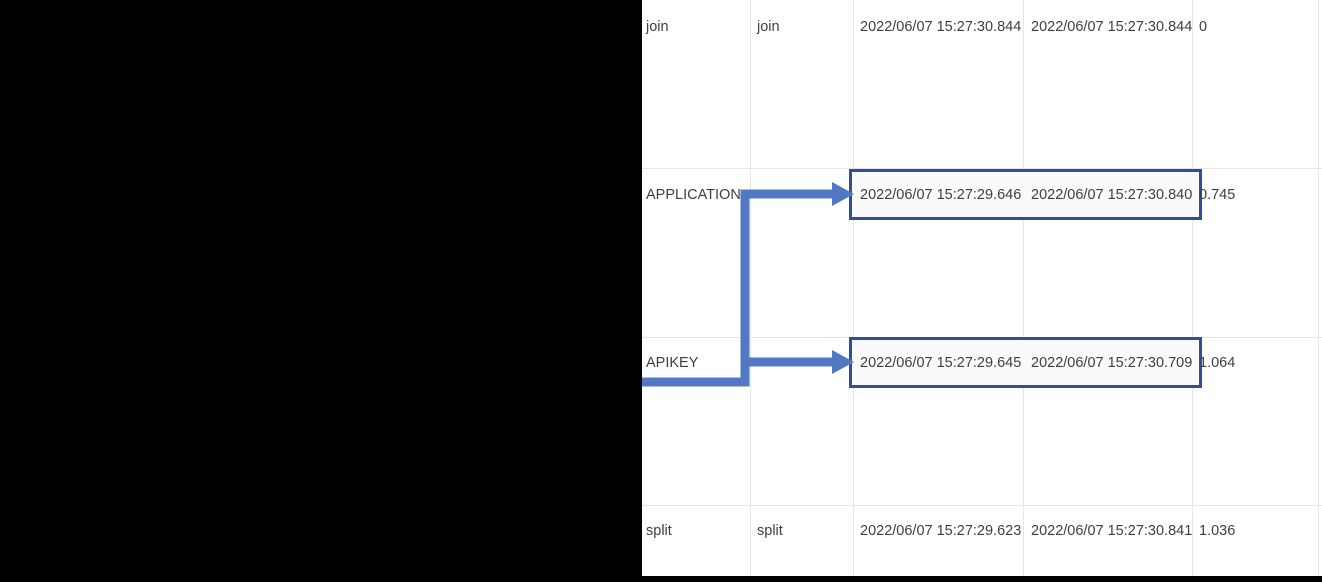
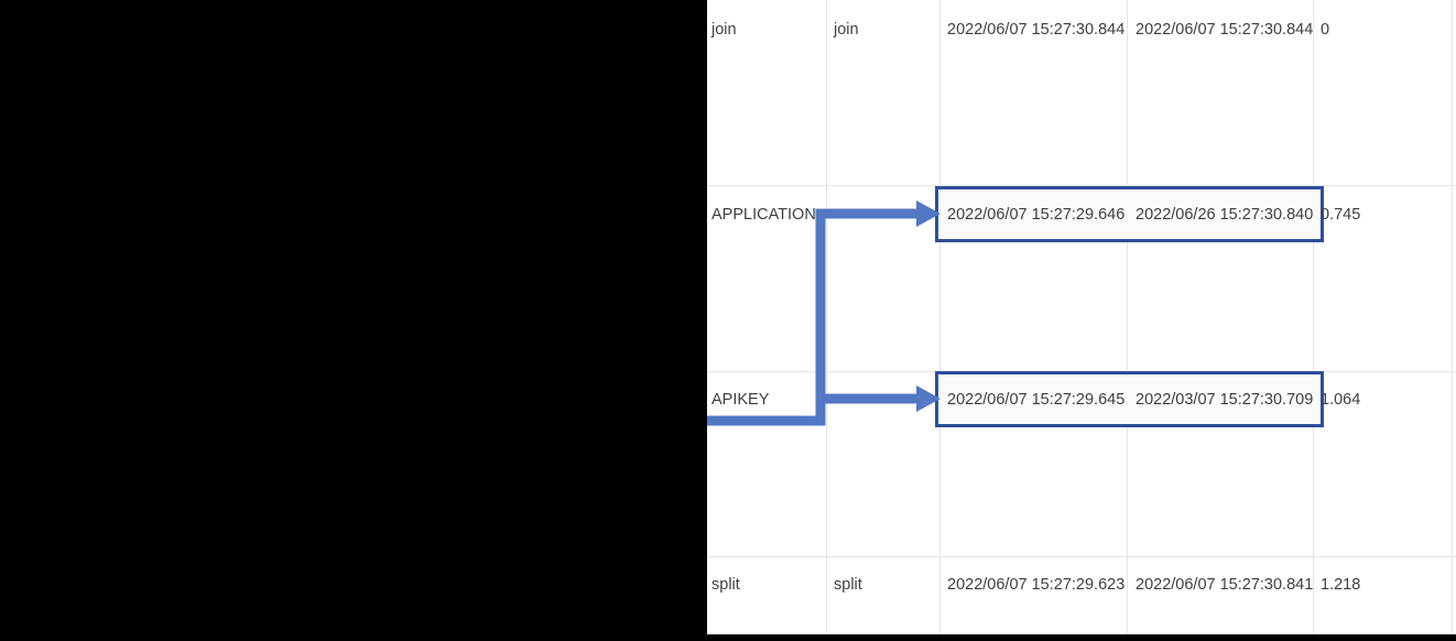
  join
  join
  2022/06/07 15:27:30.844
  2022/06/07 15:27:30.844
  0
  APPLICATION
  2022/06/07 15:27:29.646
- 2022/06/07 15:27:30.840
+ 2022/06/26 15:27:30.840
  0.745
  APIKEY
  2022/06/07 15:27:29.645
- 2022/06/07 15:27:30.709
+ 2022/03/07 15:27:30.709
  1.064
  split
  split
  2022/06/07 15:27:29.623
  2022/06/07 15:27:30.841
- 1.036
+ 1.218
